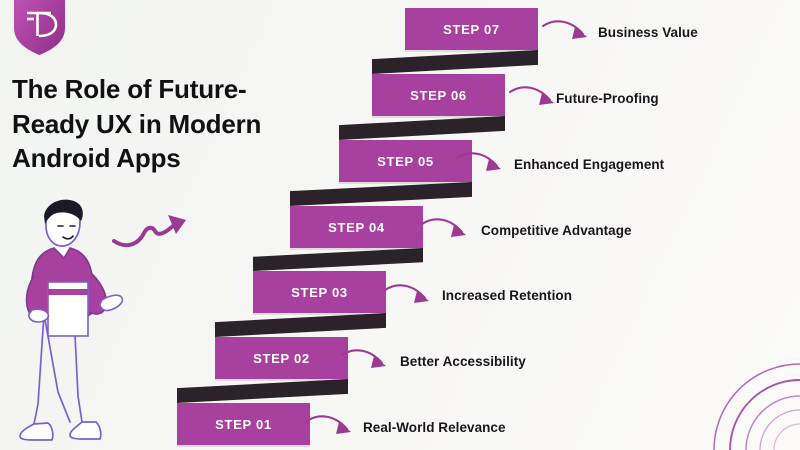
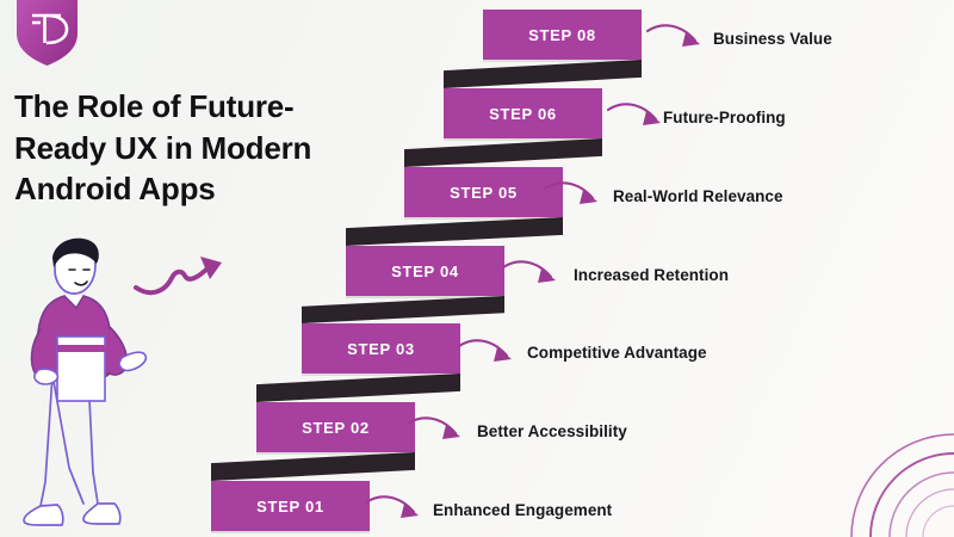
  The Role of Future-
  Ready UX in Modern
  Android Apps
- STEP 07
+ STEP 08
  Business Value
  STEP 06
  Future-Proofing
  STEP 05
- Enhanced Engagement
+ Real-World Relevance
  STEP 04
- Competitive Advantage
+ Increased Retention
  STEP 03
- Increased Retention
+ Competitive Advantage
  STEP 02
  Better Accessibility
  STEP 01
- Real-World Relevance
+ Enhanced Engagement
